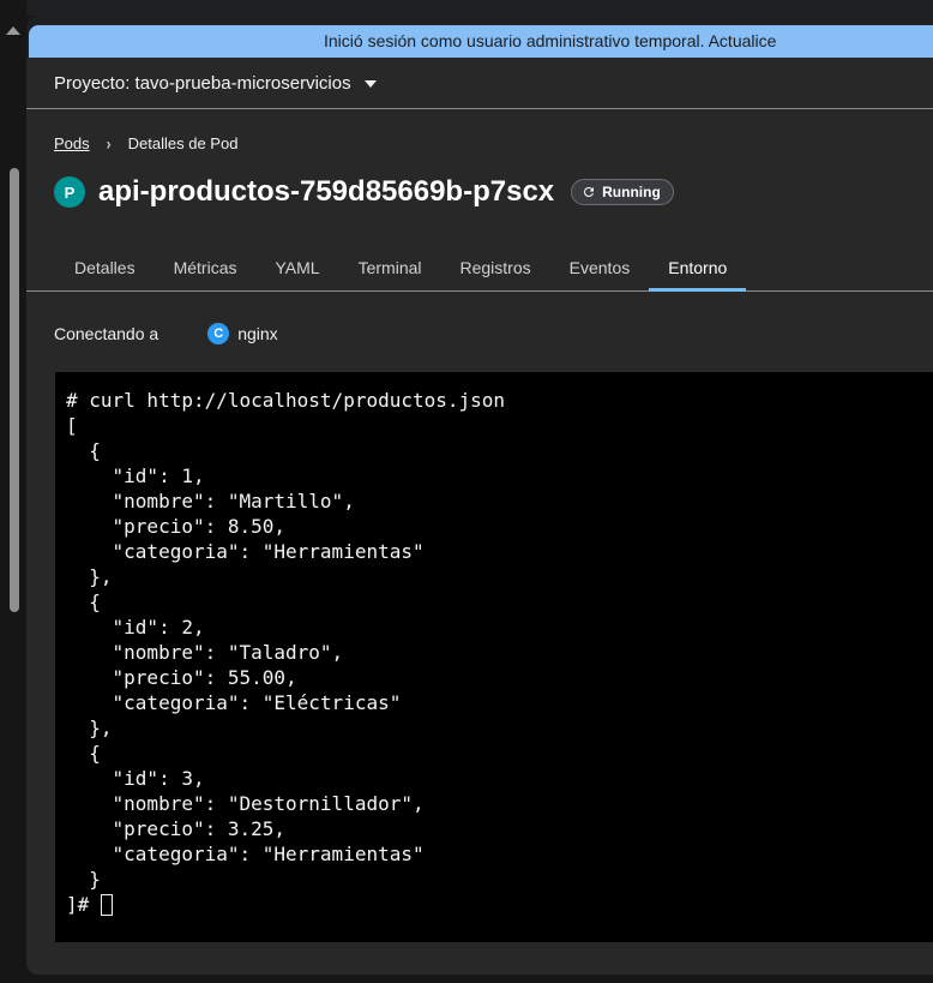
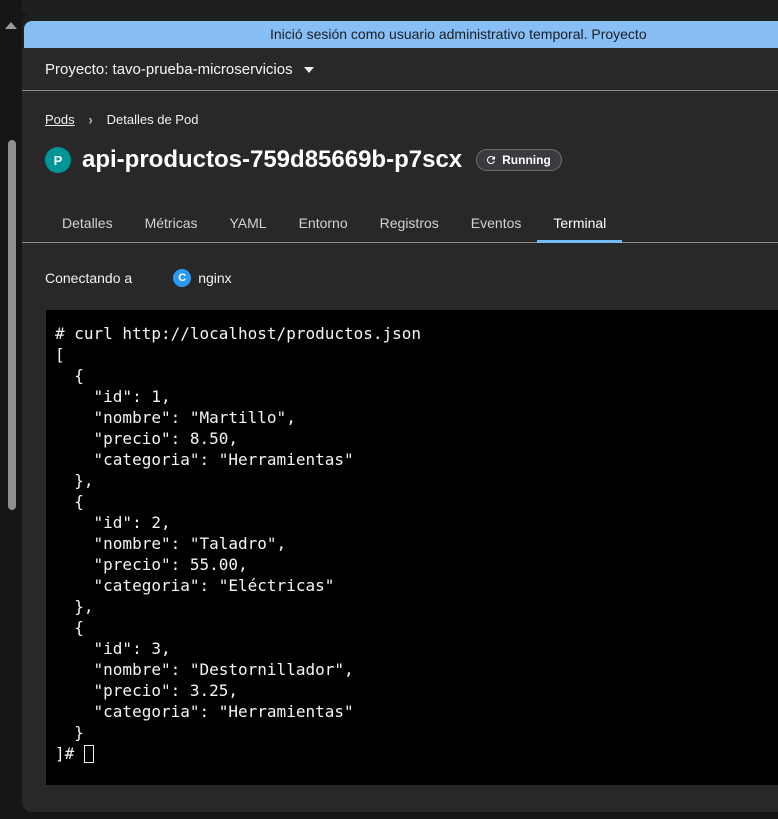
- Inició sesión como usuario administrativo temporal. Actualice
+ Inició sesión como usuario administrativo temporal. Proyecto
  Proyecto: tavo-prueba-microservicios
  Pods
  ›
  Detalles de Pod
  P
  api-productos-759d85669b-p7scx
  Running
  Detalles
  Métricas
  YAML
- Terminal
+ Entorno
  Registros
  Eventos
- Entorno
+ Terminal
  Conectando a
  C
  nginx
  # curl http://localhost/productos.json
  [
  {
  "id": 1,
  "nombre": "Martillo",
  "precio": 8.50,
  "categoria": "Herramientas"
  },
  {
  "id": 2,
  "nombre": "Taladro",
  "precio": 55.00,
  "categoria": "Eléctricas"
  },
  {
  "id": 3,
  "nombre": "Destornillador",
  "precio": 3.25,
  "categoria": "Herramientas"
  }
  ]#
